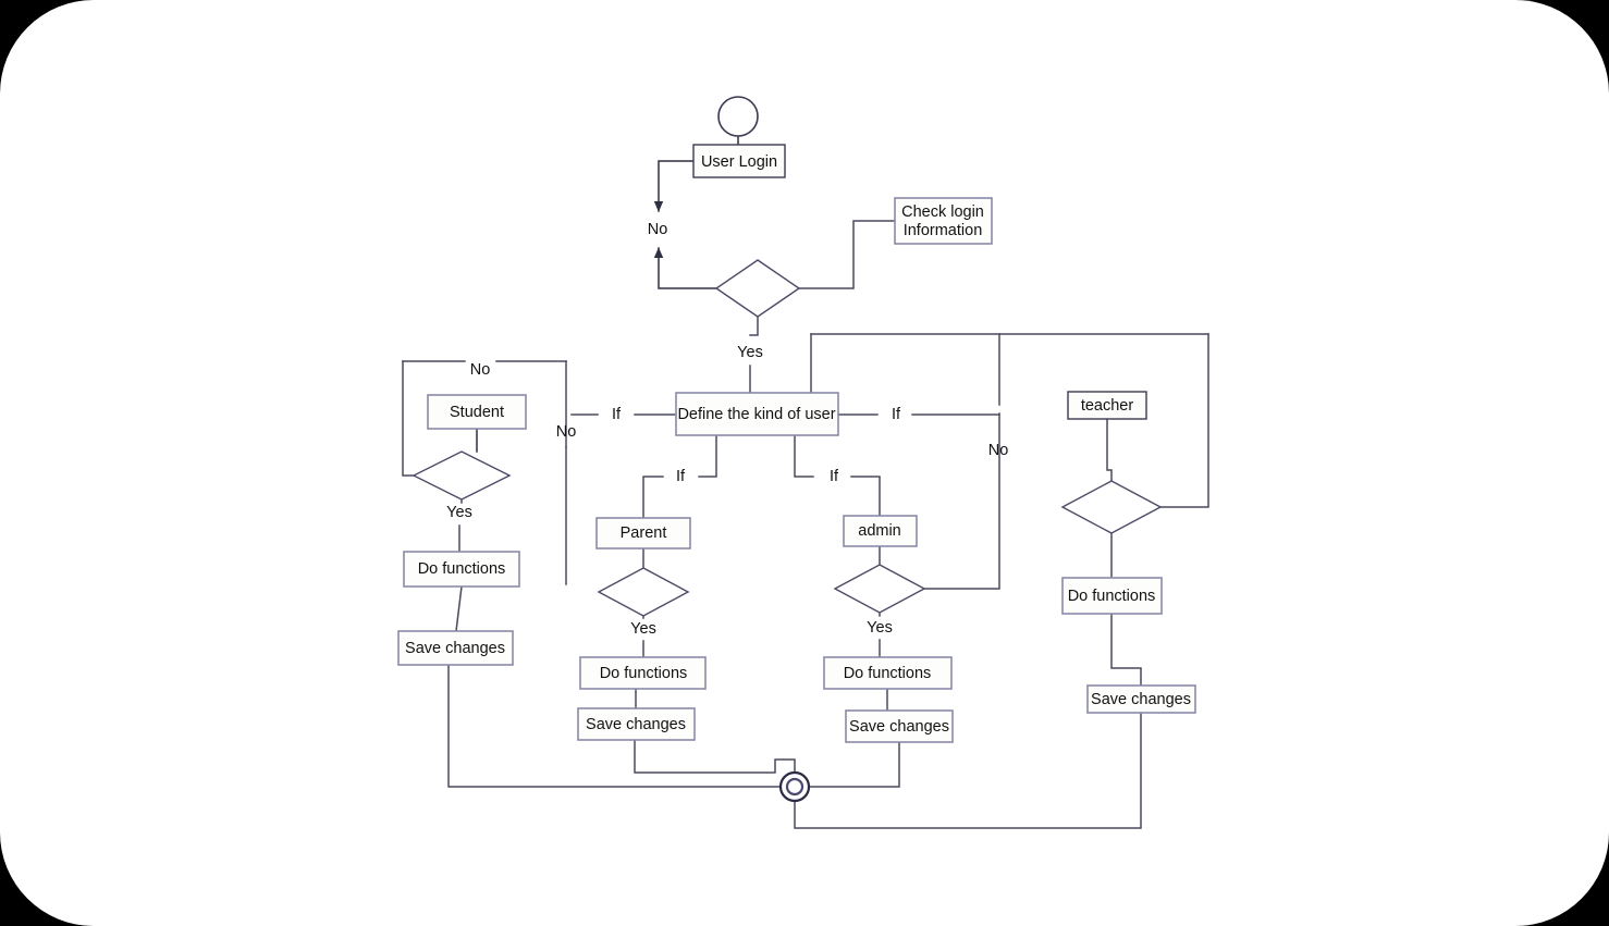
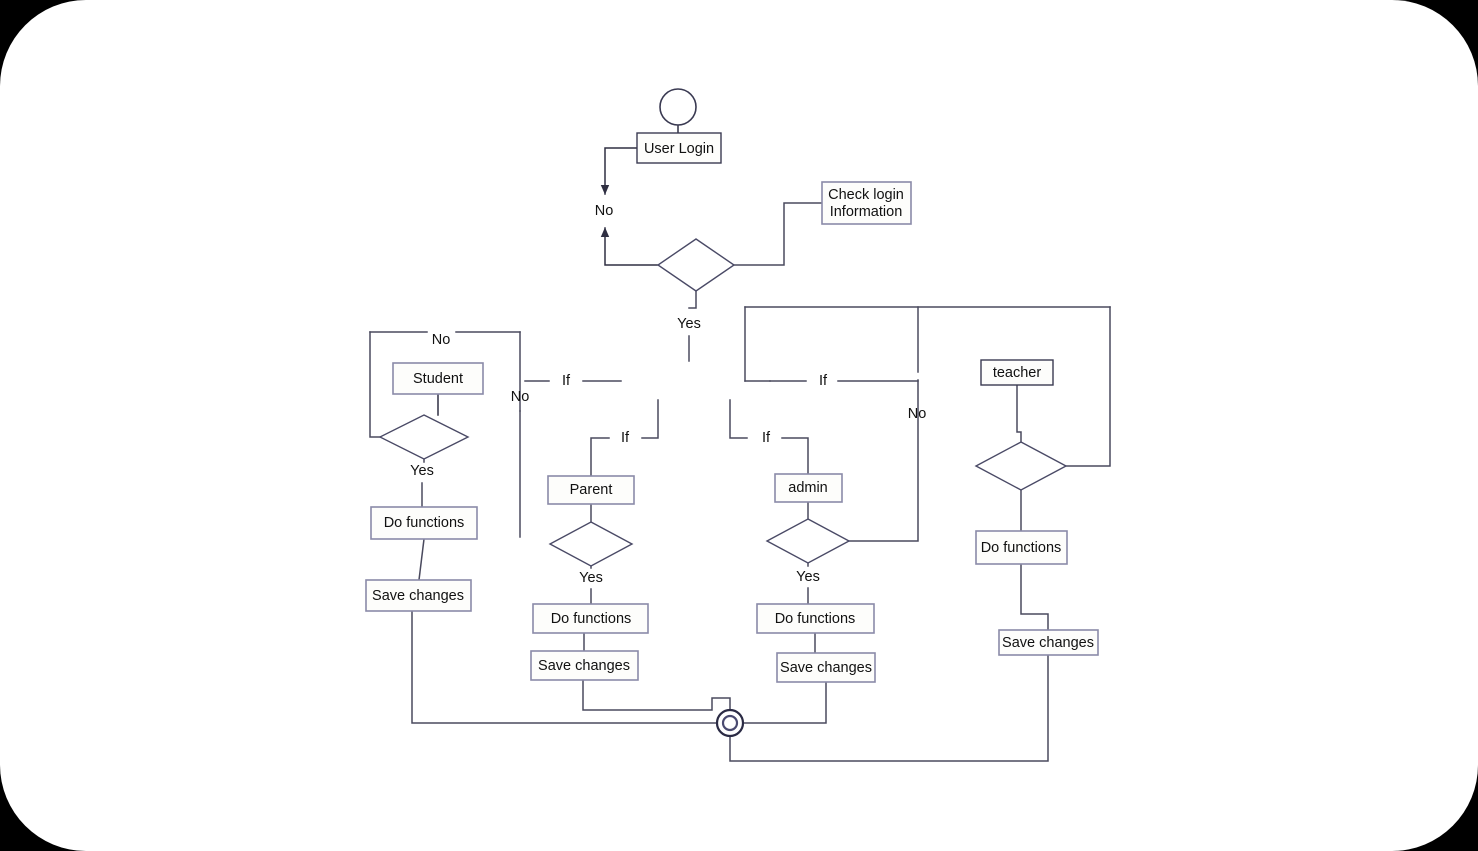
  User Login
  Check login
  Information
- Define the kind of user
  Student
  Do functions
  Save changes
  Parent
  Do functions
  Save changes
  admin
  Do functions
  Save changes
  teacher
  Do functions
  Save changes
  No
  Yes
  If
  If
  If
  If
  No
  No
  Yes
  Yes
  Yes
  No
